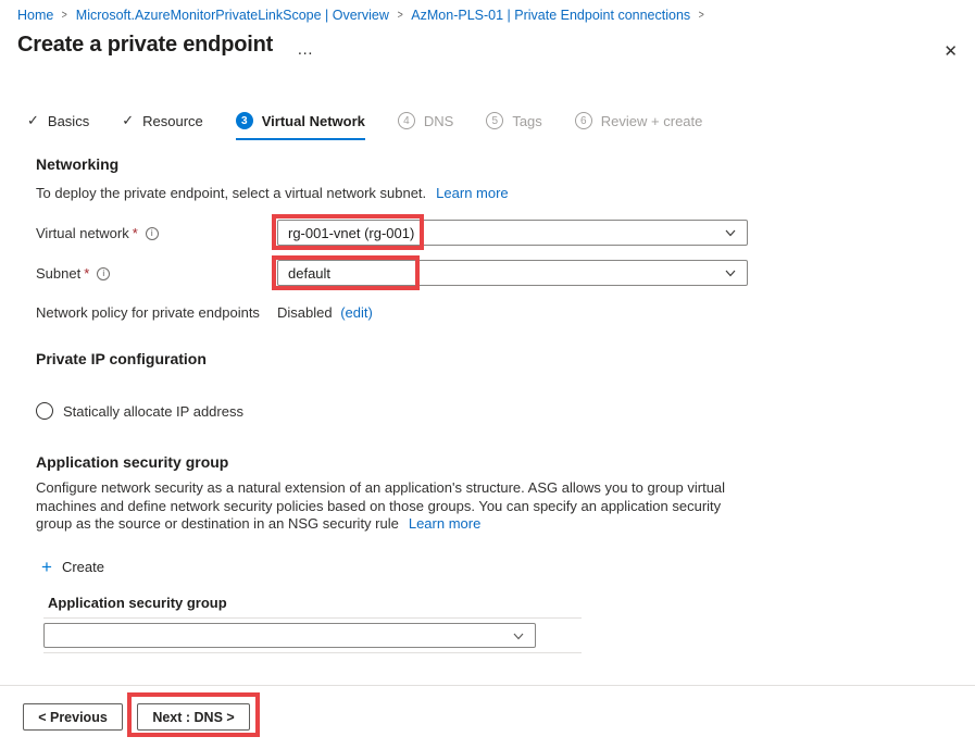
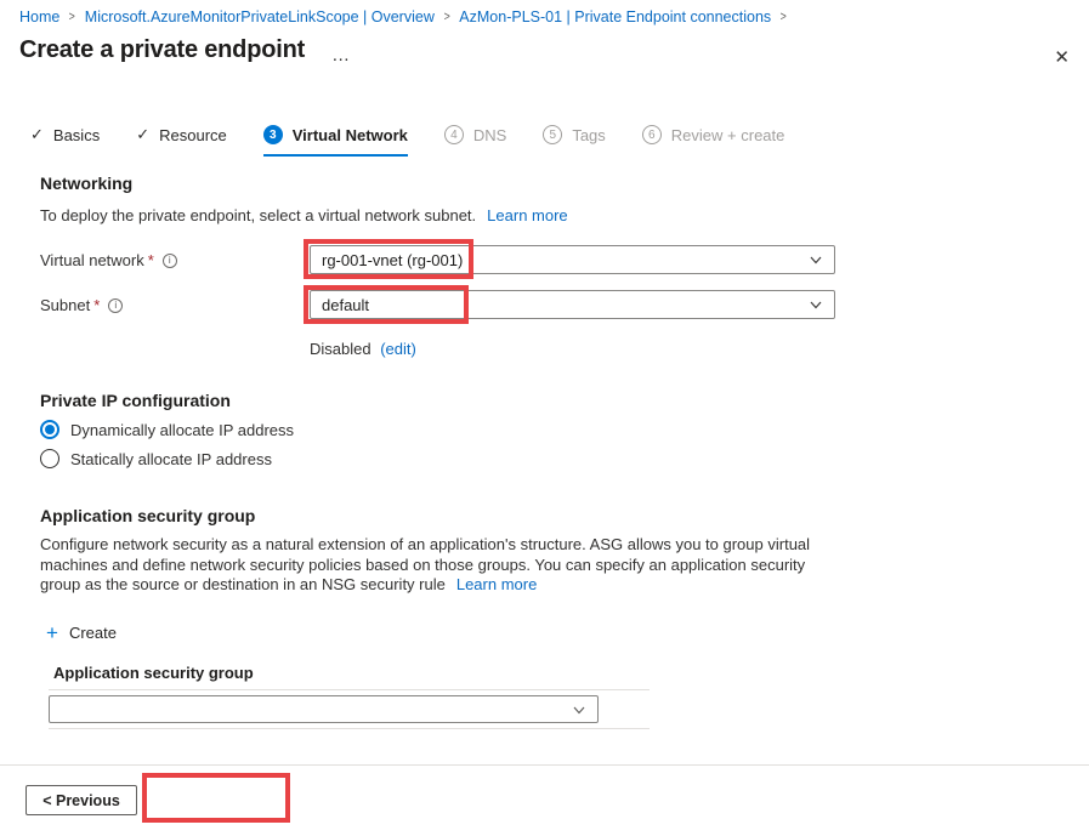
  Home
  >
  Microsoft.AzureMonitorPrivateLinkScope | Overview
  >
  AzMon-PLS-01 | Private Endpoint connections
  >
  Create a private endpoint
  …
  ✕
  ✓
  Basics
  ✓
  Resource
  3
  Virtual Network
  4
  DNS
  5
  Tags
  6
  Review + create
  Networking
  To deploy the private endpoint, select a virtual network subnet. Learn more
  Virtual network
  *
  i
  rg-001-vnet (rg-001)
  Subnet
  *
  i
  default
- Network policy for private endpoints
  Disabled (edit)
  Private IP configuration
+ Dynamically allocate IP address
  Statically allocate IP address
  Application security group
  Configure network security as a natural extension of an application's structure. ASG allows you to group virtual machines and define network security policies based on those groups. You can specify an application security group as the source or destination in an NSG security rule Learn more
  +
  Create
  Application security group
  < Previous
- Next : DNS >
